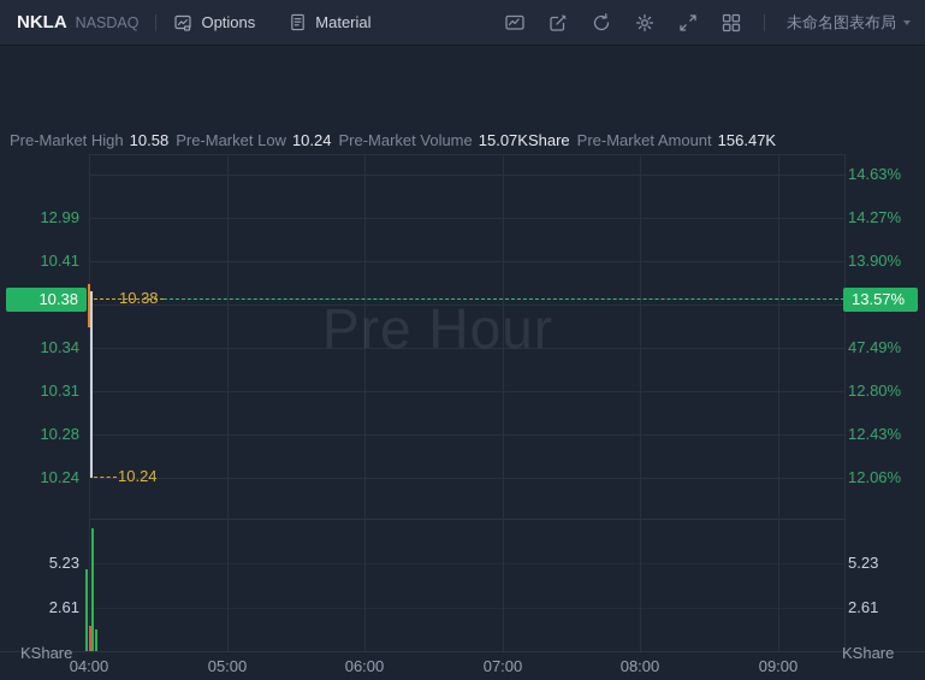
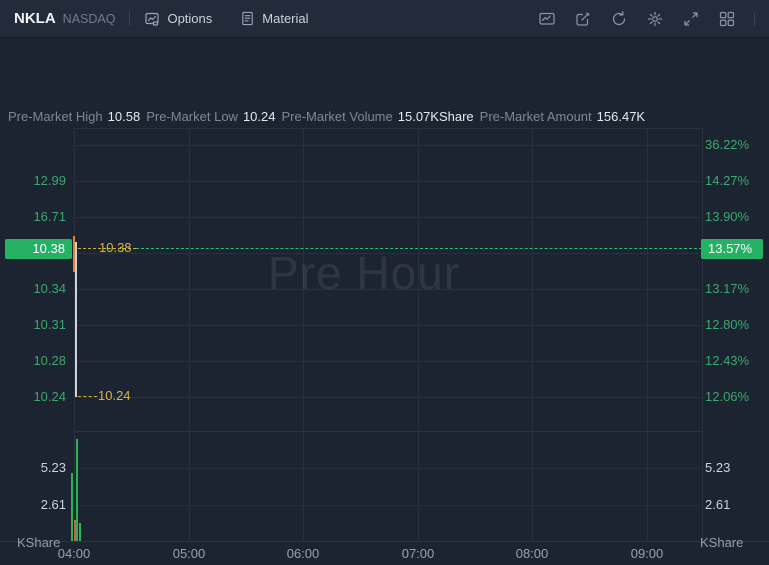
  NKLA
  NASDAQ
  Options
  Material
- 未命名图表布局
  Pre-Market High
  10.58
  Pre-Market Low
  10.24
  Pre-Market Volume
  15.07KShare
  Pre-Market Amount
  156.47K
  Pre Hour
  12.99
- 10.41
+ 16.71
  10.34
  10.31
  10.28
  10.24
- 14.63%
+ 36.22%
  14.27%
  13.90%
- 47.49%
+ 13.17%
  12.80%
  12.43%
  12.06%
  10.38
  10.24
  10.38
  13.57%
  5.23
  2.61
  5.23
  2.61
  KShare
  KShare
  04:00
  05:00
  06:00
  07:00
  08:00
  09:00
